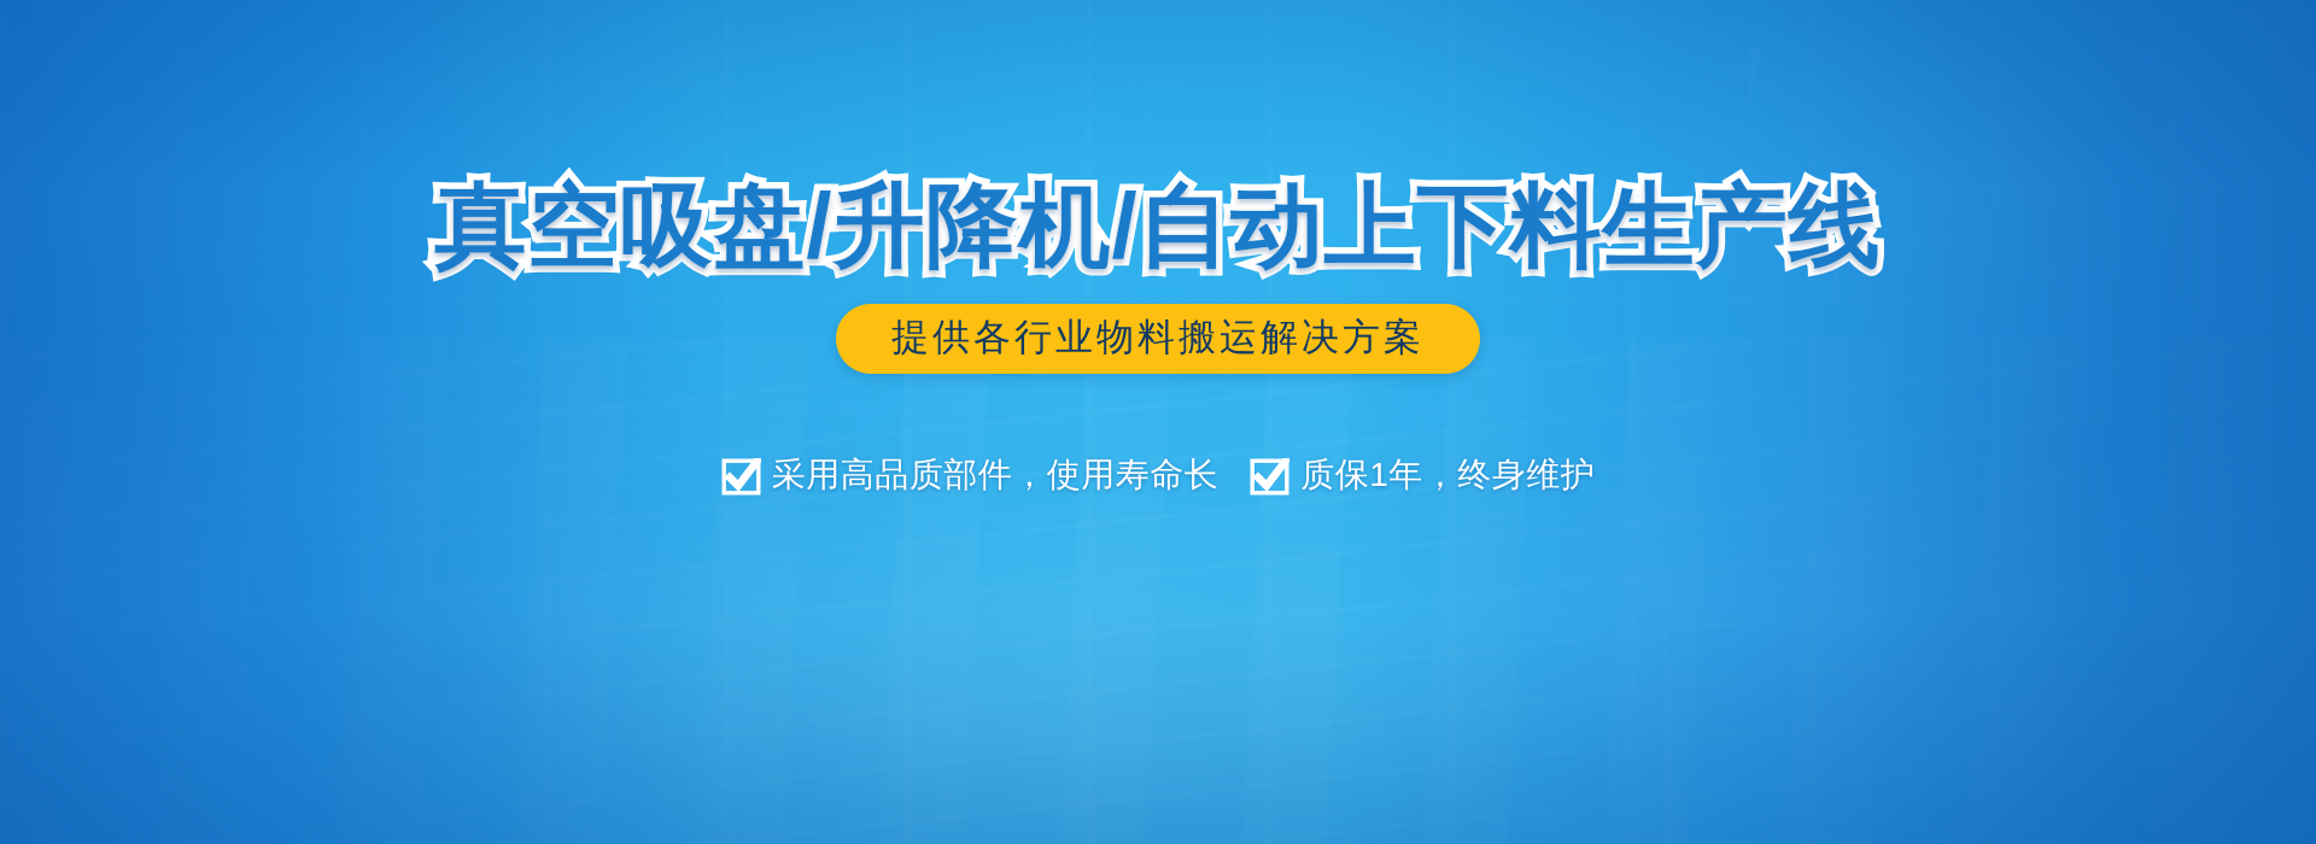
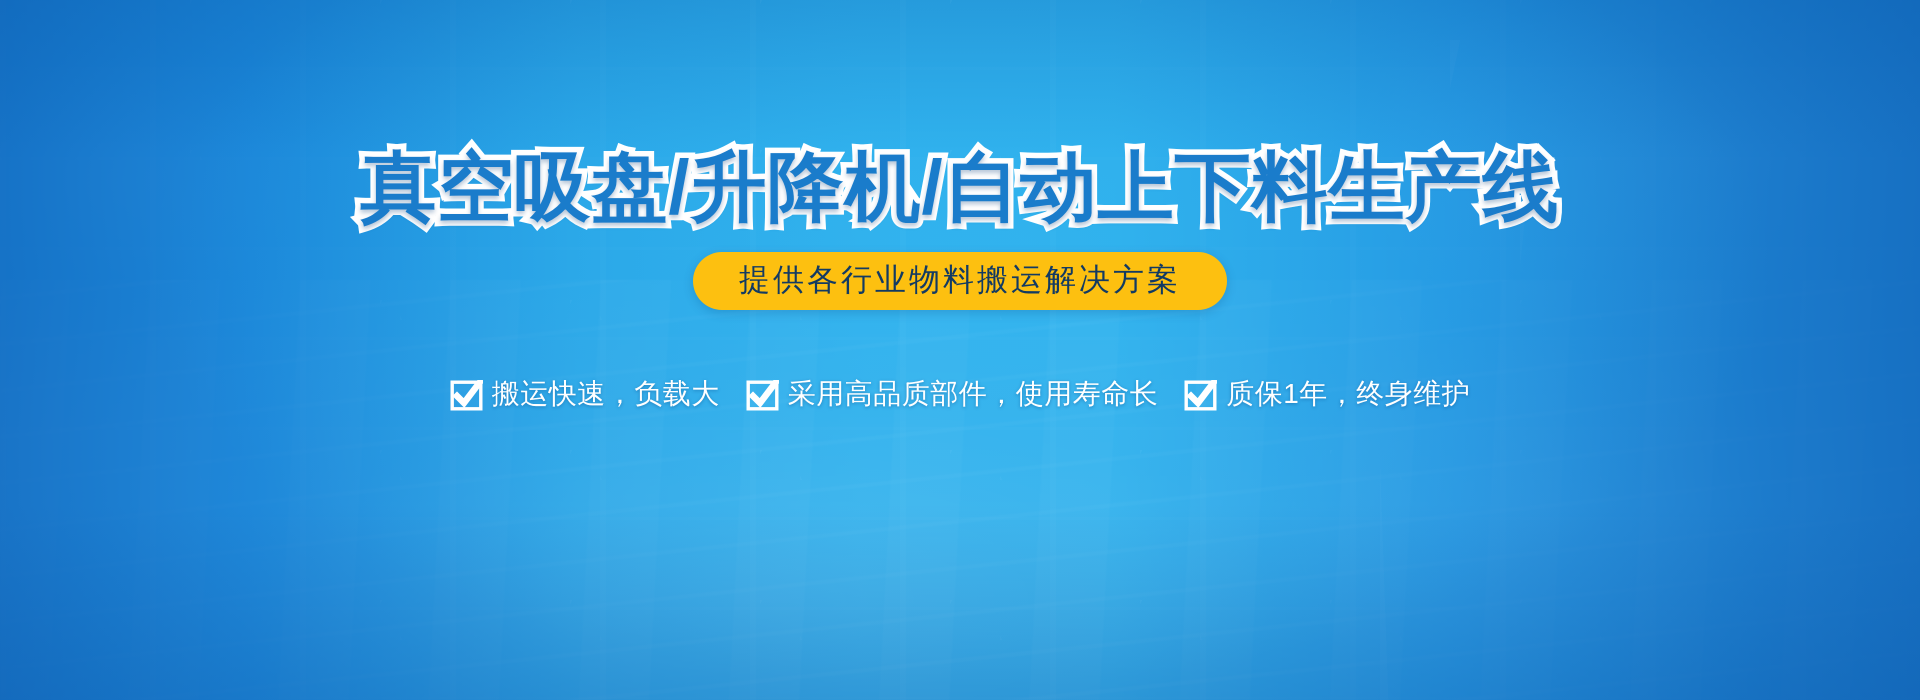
  真空吸盘/升降机/自动上下料生产线
  提供各行业物料搬运解决方案
+ 搬运快速，负载大
  采用高品质部件，使用寿命长
  质保1年，终身维护
